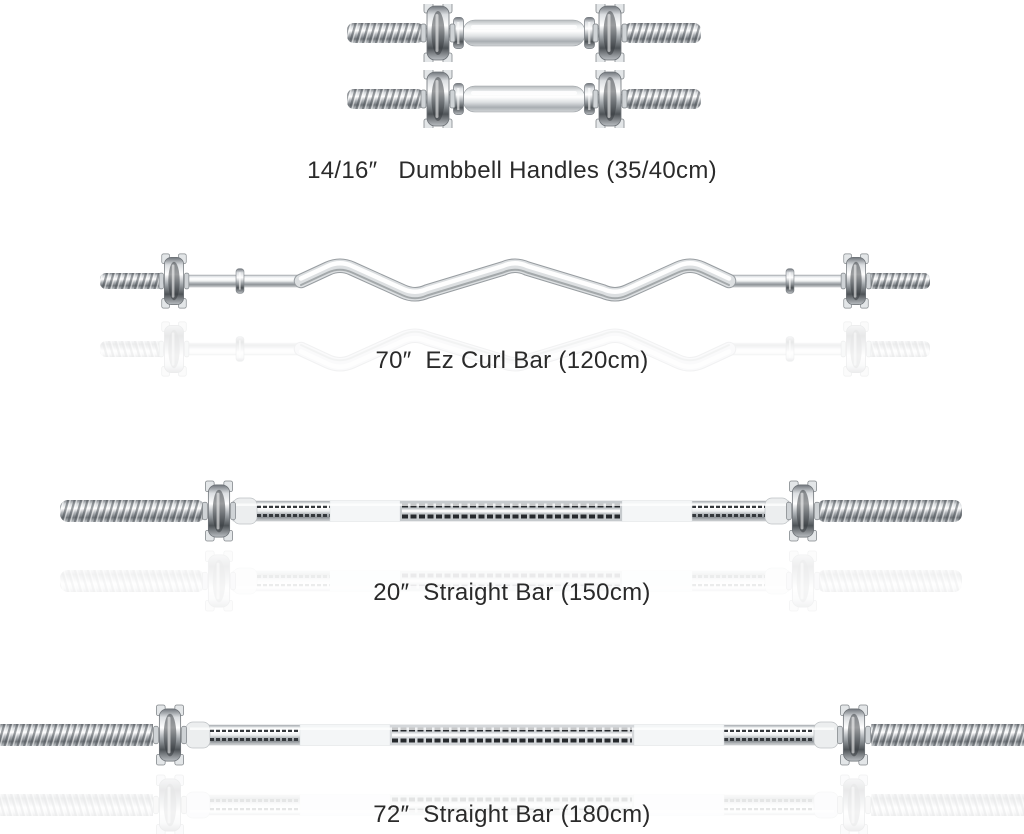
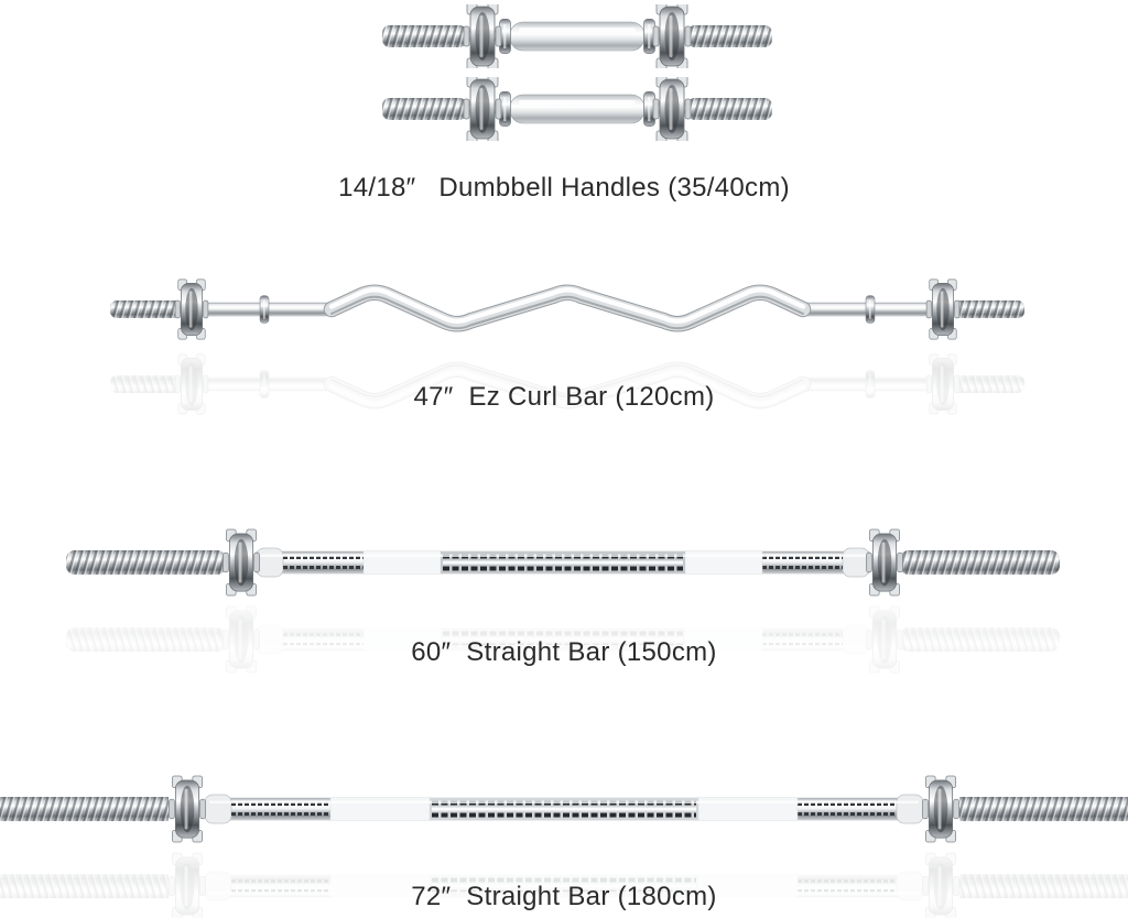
- 14/16″ Dumbbell Handles (35/40cm)
+ 14/18″ Dumbbell Handles (35/40cm)
- 70″ Ez Curl Bar (120cm)
+ 47″ Ez Curl Bar (120cm)
- 20″ Straight Bar (150cm)
+ 60″ Straight Bar (150cm)
  72″ Straight Bar (180cm)
